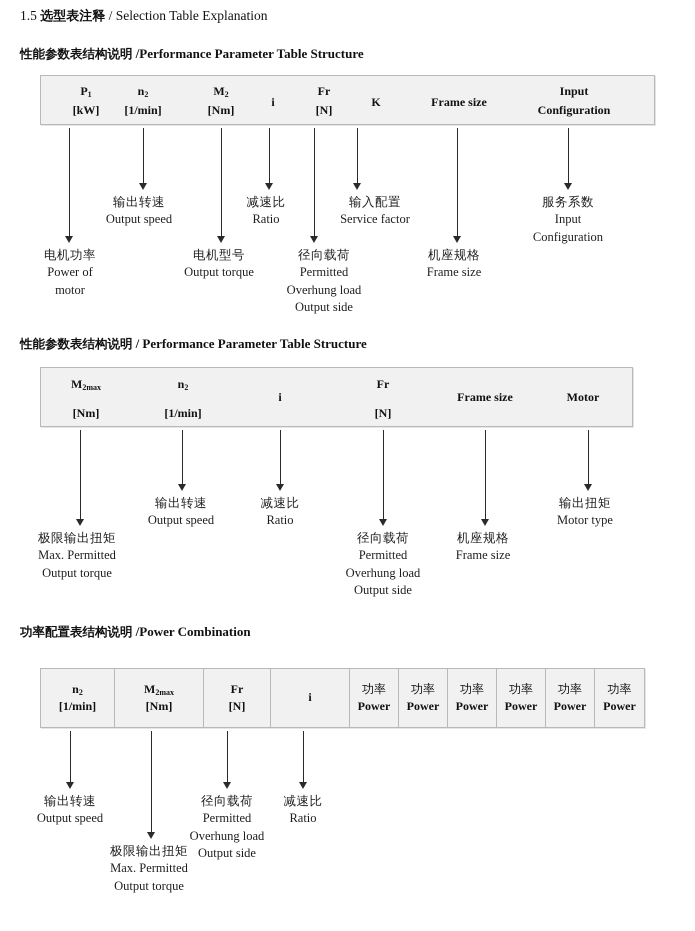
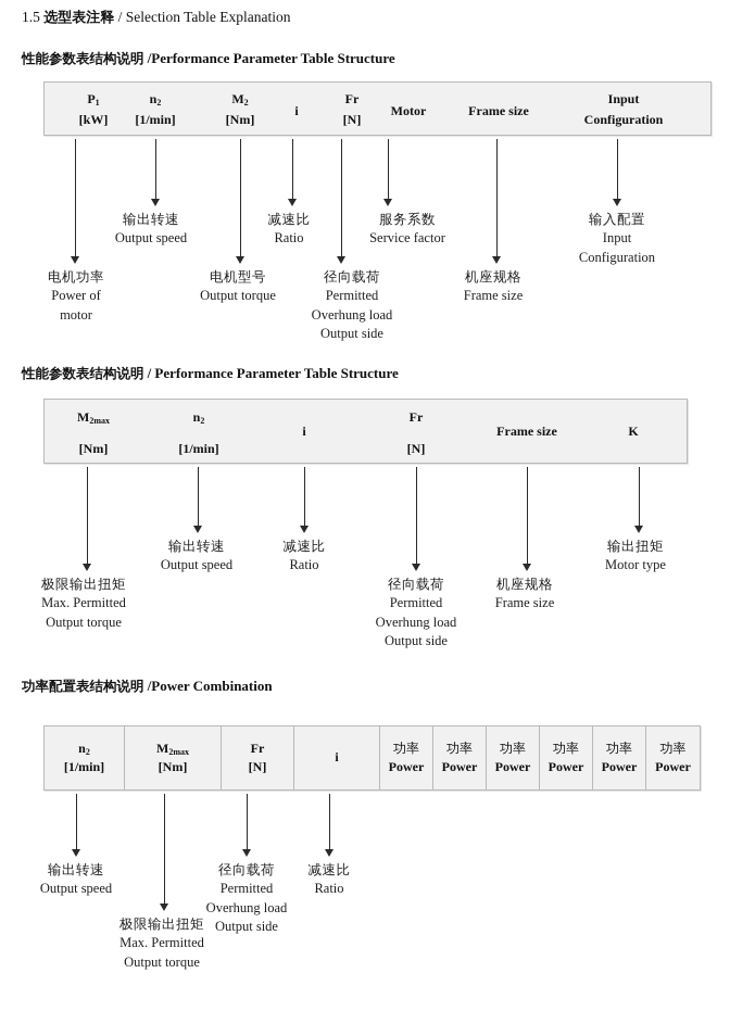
  1.5 选型表注释 / Selection Table Explanation
  性能参数表结构说明 /Performance Parameter Table Structure
  P1
  [kW]
  n2
  [1/min]
  M2
  [Nm]
  i
  Fr
  [N]
- K
+ Motor
  Frame size
  Input
  Configuration
  电机功率
  Power of
  motor
  输出转速
  Output speed
  电机型号
  Output torque
  减速比
  Ratio
  径向载荷
  Permitted
  Overhung load
  Output side
- 输入配置
+ 服务系数
  Service factor
  机座规格
  Frame size
- 服务系数
+ 输入配置
  Input
  Configuration
  性能参数表结构说明 / Performance Parameter Table Structure
  M2max
  [Nm]
  n2
  [1/min]
  i
  Fr
  [N]
  Frame size
- Motor
+ K
  极限输出扭矩
  Max. Permitted
  Output torque
  输出转速
  Output speed
  减速比
  Ratio
  径向载荷
  Permitted
  Overhung load
  Output side
  机座规格
  Frame size
  输出扭矩
  Motor type
  功率配置表结构说明 /Power Combination
  n2
  [1/min]
  M2max
  [Nm]
  Fr
  [N]
  i
  功率
  Power
  功率
  Power
  功率
  Power
  功率
  Power
  功率
  Power
  功率
  Power
  输出转速
  Output speed
  极限输出扭矩
  Max. Permitted
  Output torque
  径向载荷
  Permitted
  Overhung load
  Output side
  减速比
  Ratio
